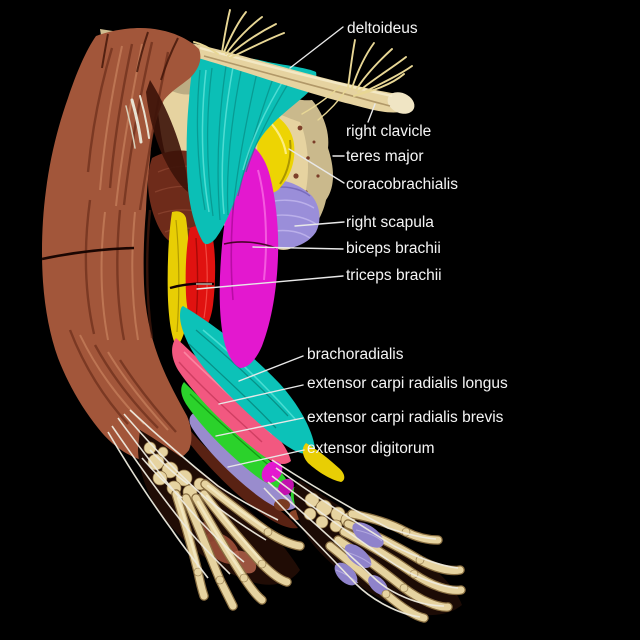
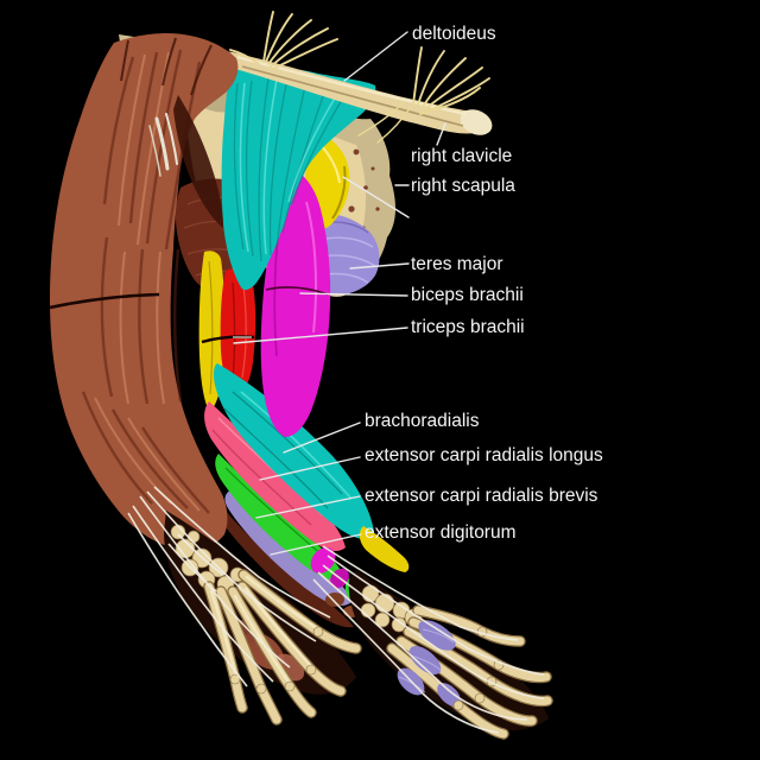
  deltoideus
  right clavicle
- teres major
+ right scapula
- coracobrachialis
- right scapula
+ teres major
  biceps brachii
  triceps brachii
  brachoradialis
  extensor carpi radialis longus
  extensor carpi radialis brevis
  extensor digitorum
